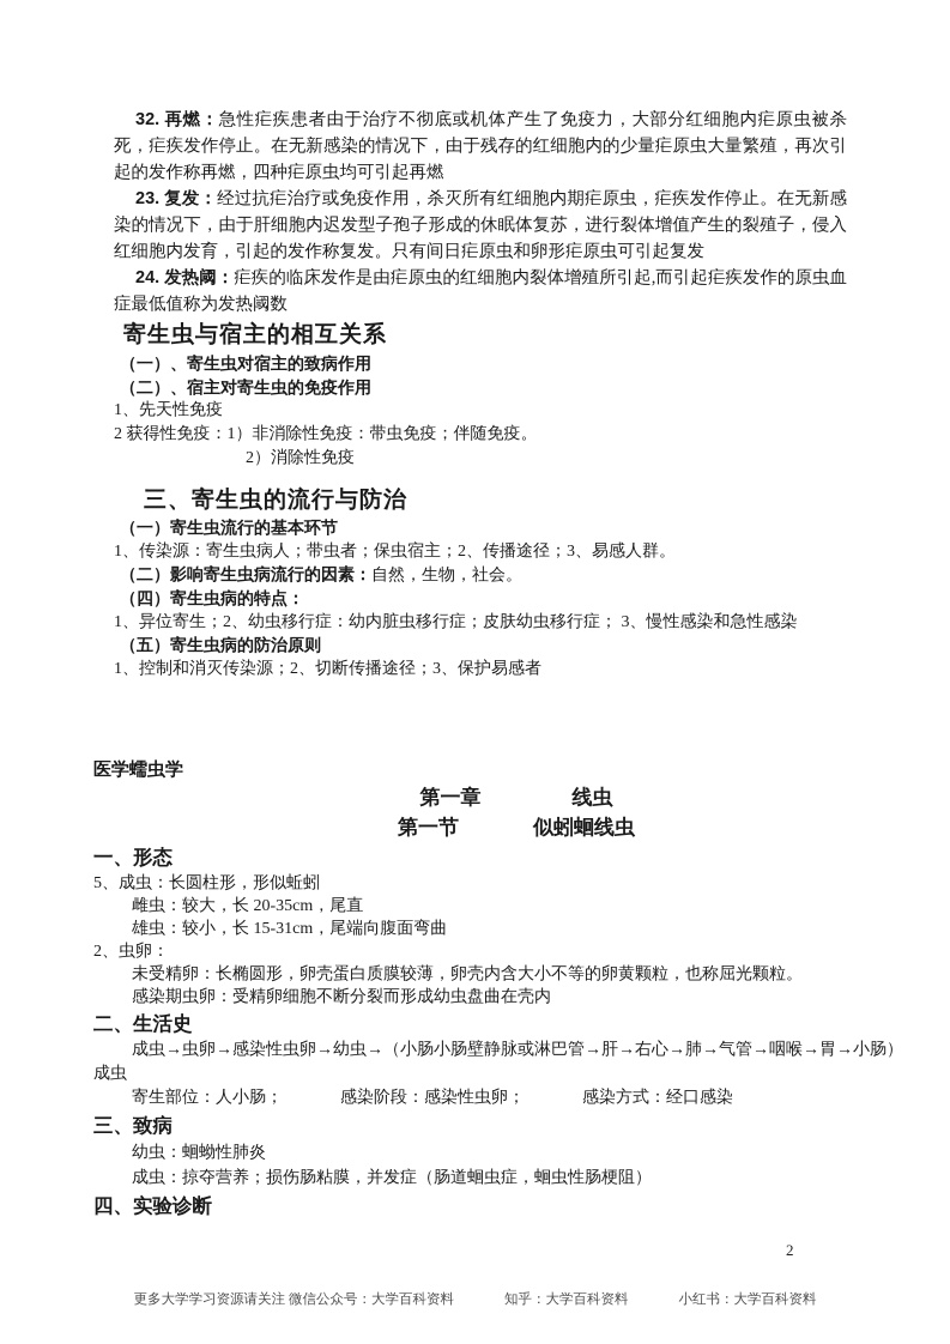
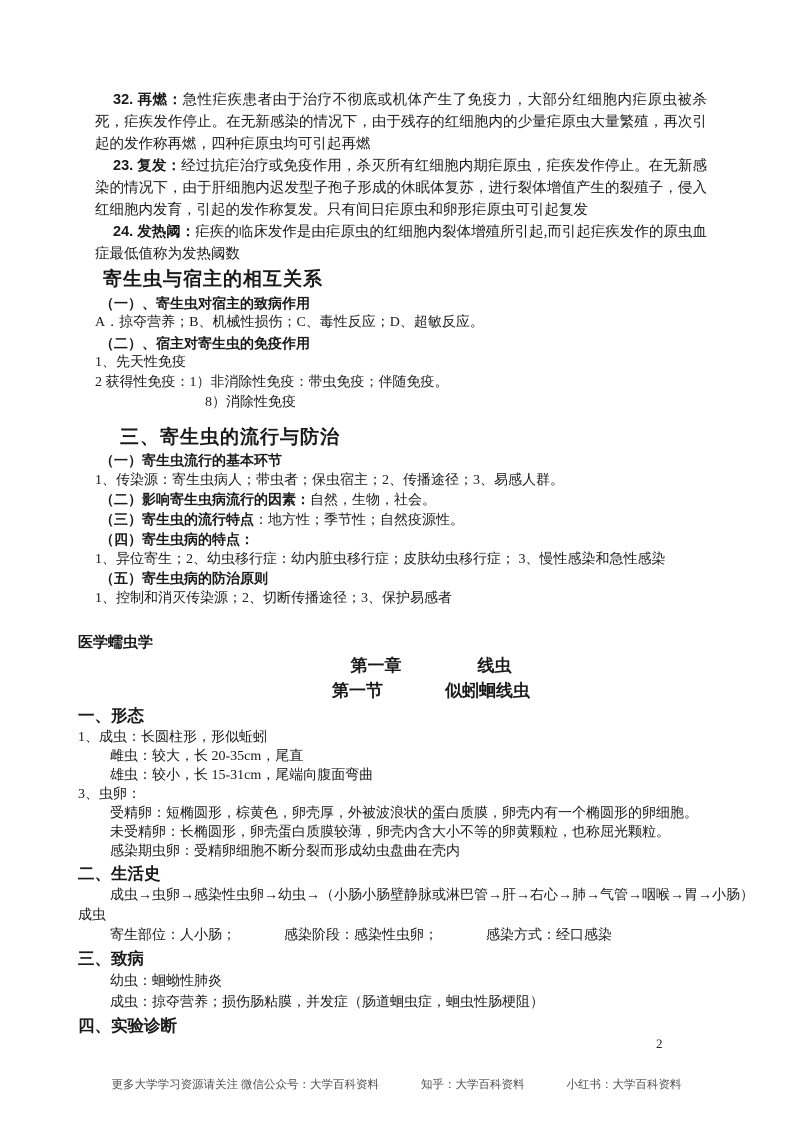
  32. 再燃：急性疟疾患者由于治疗不彻底或机体产生了免疫力，大部分红细胞内疟原虫被杀死，疟疾发作停止。在无新感染的情况下，由于残存的红细胞内的少量疟原虫大量繁殖，再次引起的发作称再燃，四种疟原虫均可引起再燃
  23. 复发：经过抗疟治疗或免疫作用，杀灭所有红细胞内期疟原虫，疟疾发作停止。在无新感染的情况下，由于肝细胞内迟发型子孢子形成的休眠体复苏，进行裂体增值产生的裂殖子，侵入红细胞内发育，引起的发作称复发。只有间日疟原虫和卵形疟原虫可引起复发
  24. 发热阈：疟疾的临床发作是由疟原虫的红细胞内裂体增殖所引起,而引起疟疾发作的原虫血症最低值称为发热阈数
  寄生虫与宿主的相互关系
  （一）、寄生虫对宿主的致病作用
+ A．掠夺营养；B、机械性损伤；C、毒性反应；D、超敏反应。
  （二）、宿主对寄生虫的免疫作用
  1、先天性免疫
  2 获得性免疫：1）非消除性免疫：带虫免疫；伴随免疫。
- 2）消除性免疫
+ 8）消除性免疫
  三、寄生虫的流行与防治
  （一）寄生虫流行的基本环节
  1、传染源：寄生虫病人；带虫者；保虫宿主；2、传播途径；3、易感人群。
  （二）影响寄生虫病流行的因素：自然，生物，社会。
+ （三）寄生虫的流行特点：地方性；季节性；自然疫源性。
  （四）寄生虫病的特点：
  1、异位寄生；2、幼虫移行症：幼内脏虫移行症；皮肤幼虫移行症； 3、慢性感染和急性感染
  （五）寄生虫病的防治原则
  1、控制和消灭传染源；2、切断传播途径；3、保护易感者
  医学蠕虫学
  第一章 线虫
  第一节 似蚓蛔线虫
  一、形态
- 5、成虫：长圆柱形，形似蚯蚓
+ 1、成虫：长圆柱形，形似蚯蚓
  雌虫：较大，长 20-35cm，尾直
  雄虫：较小，长 15-31cm，尾端向腹面弯曲
- 2、虫卵：
+ 3、虫卵：
+ 受精卵：短椭圆形，棕黄色，卵壳厚，外被波浪状的蛋白质膜，卵壳内有一个椭圆形的卵细胞。
  未受精卵：长椭圆形，卵壳蛋白质膜较薄，卵壳内含大小不等的卵黄颗粒，也称屈光颗粒。
  感染期虫卵：受精卵细胞不断分裂而形成幼虫盘曲在壳内
  二、生活史
  成虫→虫卵→感染性虫卵→幼虫→（小肠小肠壁静脉或淋巴管→肝→右心→肺→气管→咽喉→胃→小肠）
  成虫
  寄生部位：人小肠；
  感染阶段：感染性虫卵；
  感染方式：经口感染
  三、致病
  幼虫：蛔蚴性肺炎
  成虫：掠夺营养；损伤肠粘膜，并发症（肠道蛔虫症，蛔虫性肠梗阻）
  四、实验诊断
  2
  更多大学学习资源请关注 微信公众号：大学百科资料
  知乎：大学百科资料
  小红书：大学百科资料
